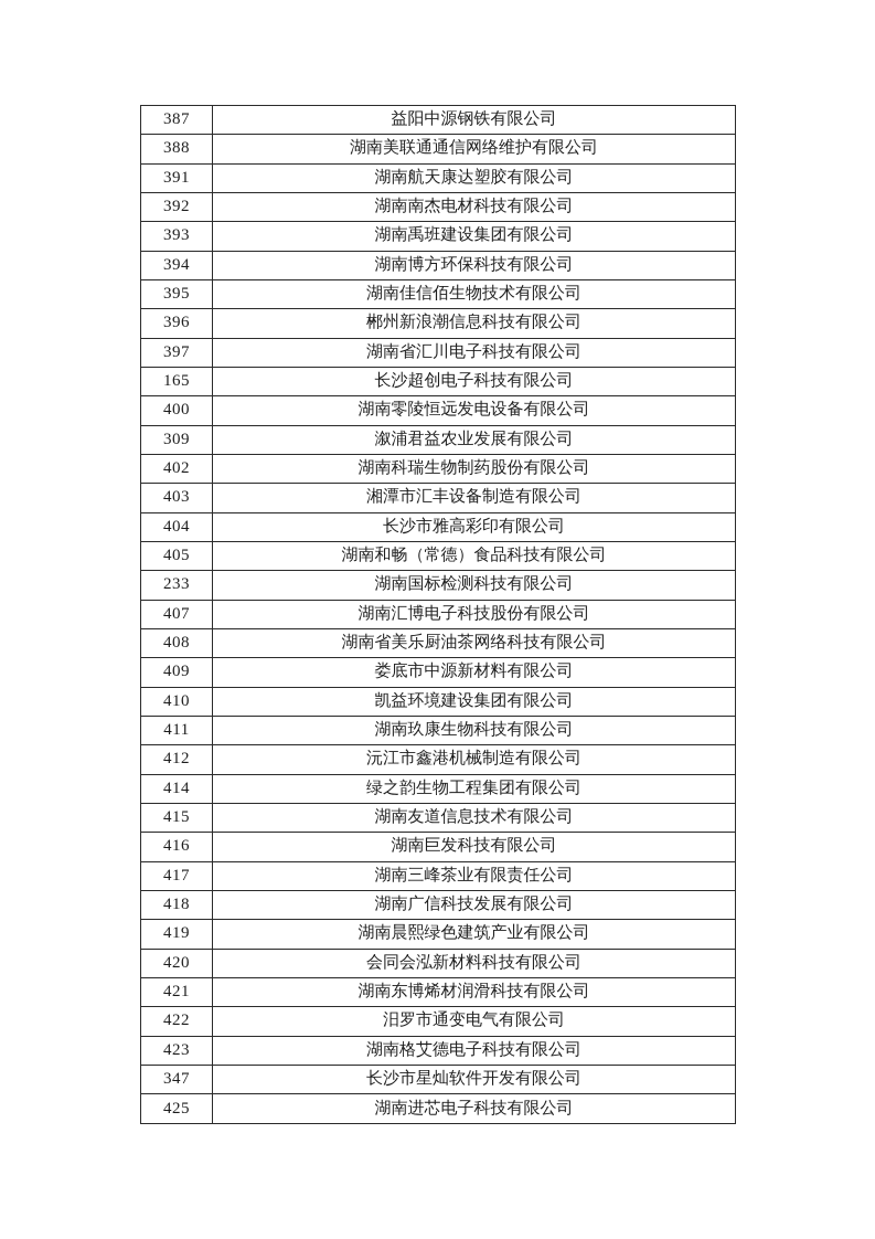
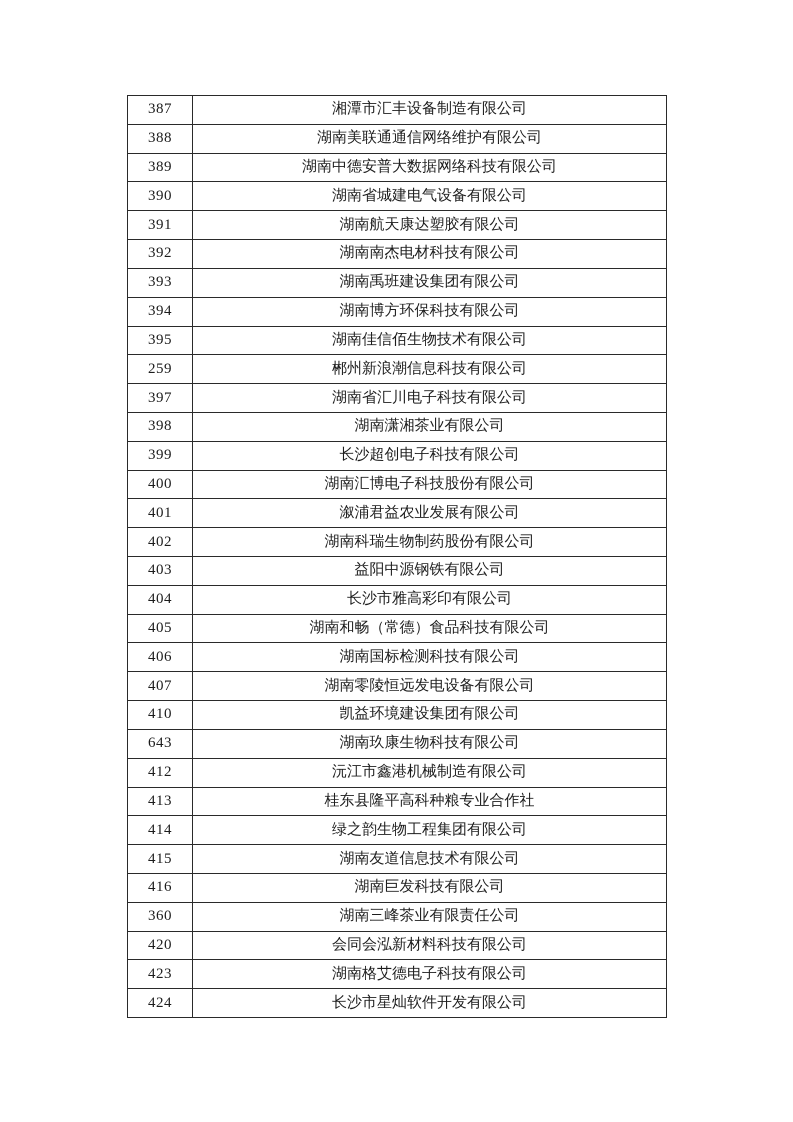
- 387	益阳中源钢铁有限公司
+ 387	湘潭市汇丰设备制造有限公司
  388	湖南美联通通信网络维护有限公司
+ 389	湖南中德安普大数据网络科技有限公司
+ 390	湖南省城建电气设备有限公司
  391	湖南航天康达塑胶有限公司
  392	湖南南杰电材科技有限公司
  393	湖南禹班建设集团有限公司
  394	湖南博方环保科技有限公司
  395	湖南佳信佰生物技术有限公司
- 396	郴州新浪潮信息科技有限公司
+ 259	郴州新浪潮信息科技有限公司
  397	湖南省汇川电子科技有限公司
+ 398	湖南潇湘茶业有限公司
- 165	长沙超创电子科技有限公司
+ 399	长沙超创电子科技有限公司
- 400	湖南零陵恒远发电设备有限公司
+ 400	湖南汇博电子科技股份有限公司
- 309	溆浦君益农业发展有限公司
+ 401	溆浦君益农业发展有限公司
  402	湖南科瑞生物制药股份有限公司
- 403	湘潭市汇丰设备制造有限公司
+ 403	益阳中源钢铁有限公司
  404	长沙市雅高彩印有限公司
  405	湖南和畅（常德）食品科技有限公司
- 233	湖南国标检测科技有限公司
+ 406	湖南国标检测科技有限公司
- 407	湖南汇博电子科技股份有限公司
+ 407	湖南零陵恒远发电设备有限公司
- 408	湖南省美乐厨油茶网络科技有限公司
- 409	娄底市中源新材料有限公司
  410	凯益环境建设集团有限公司
- 411	湖南玖康生物科技有限公司
+ 643	湖南玖康生物科技有限公司
  412	沅江市鑫港机械制造有限公司
+ 413	桂东县隆平高科种粮专业合作社
  414	绿之韵生物工程集团有限公司
  415	湖南友道信息技术有限公司
  416	湖南巨发科技有限公司
- 417	湖南三峰茶业有限责任公司
+ 360	湖南三峰茶业有限责任公司
- 418	湖南广信科技发展有限公司
- 419	湖南晨熙绿色建筑产业有限公司
  420	会同会泓新材料科技有限公司
- 421	湖南东博烯材润滑科技有限公司
- 422	汨罗市通变电气有限公司
  423	湖南格艾德电子科技有限公司
- 347	长沙市星灿软件开发有限公司
+ 424	长沙市星灿软件开发有限公司
- 425	湖南进芯电子科技有限公司
